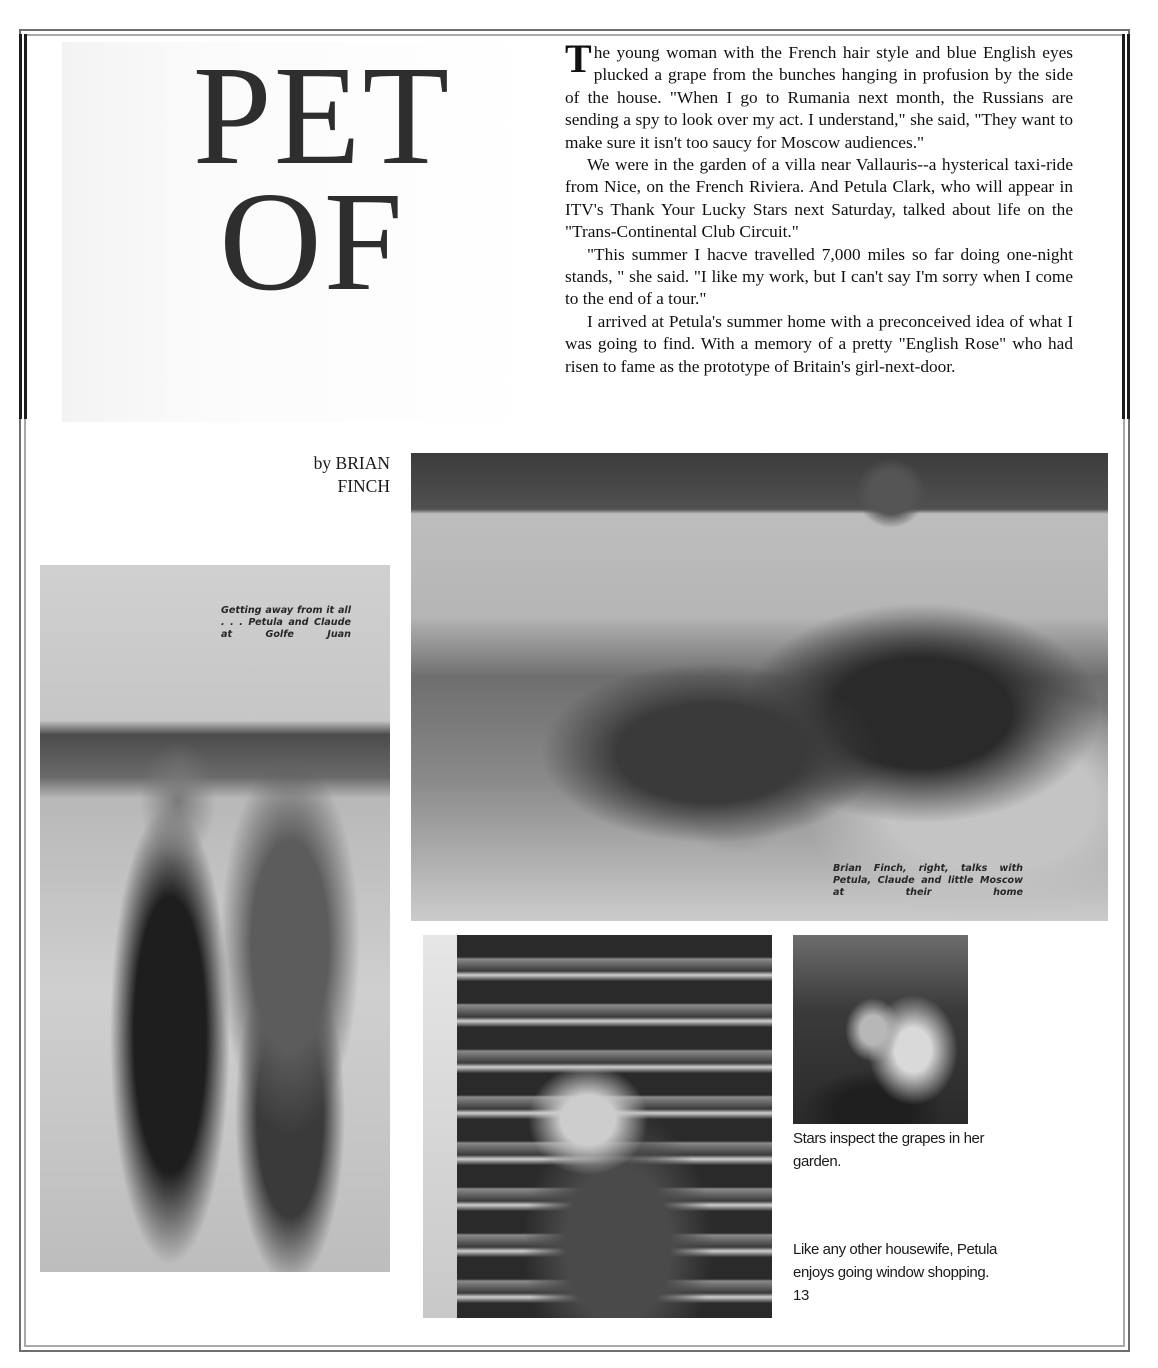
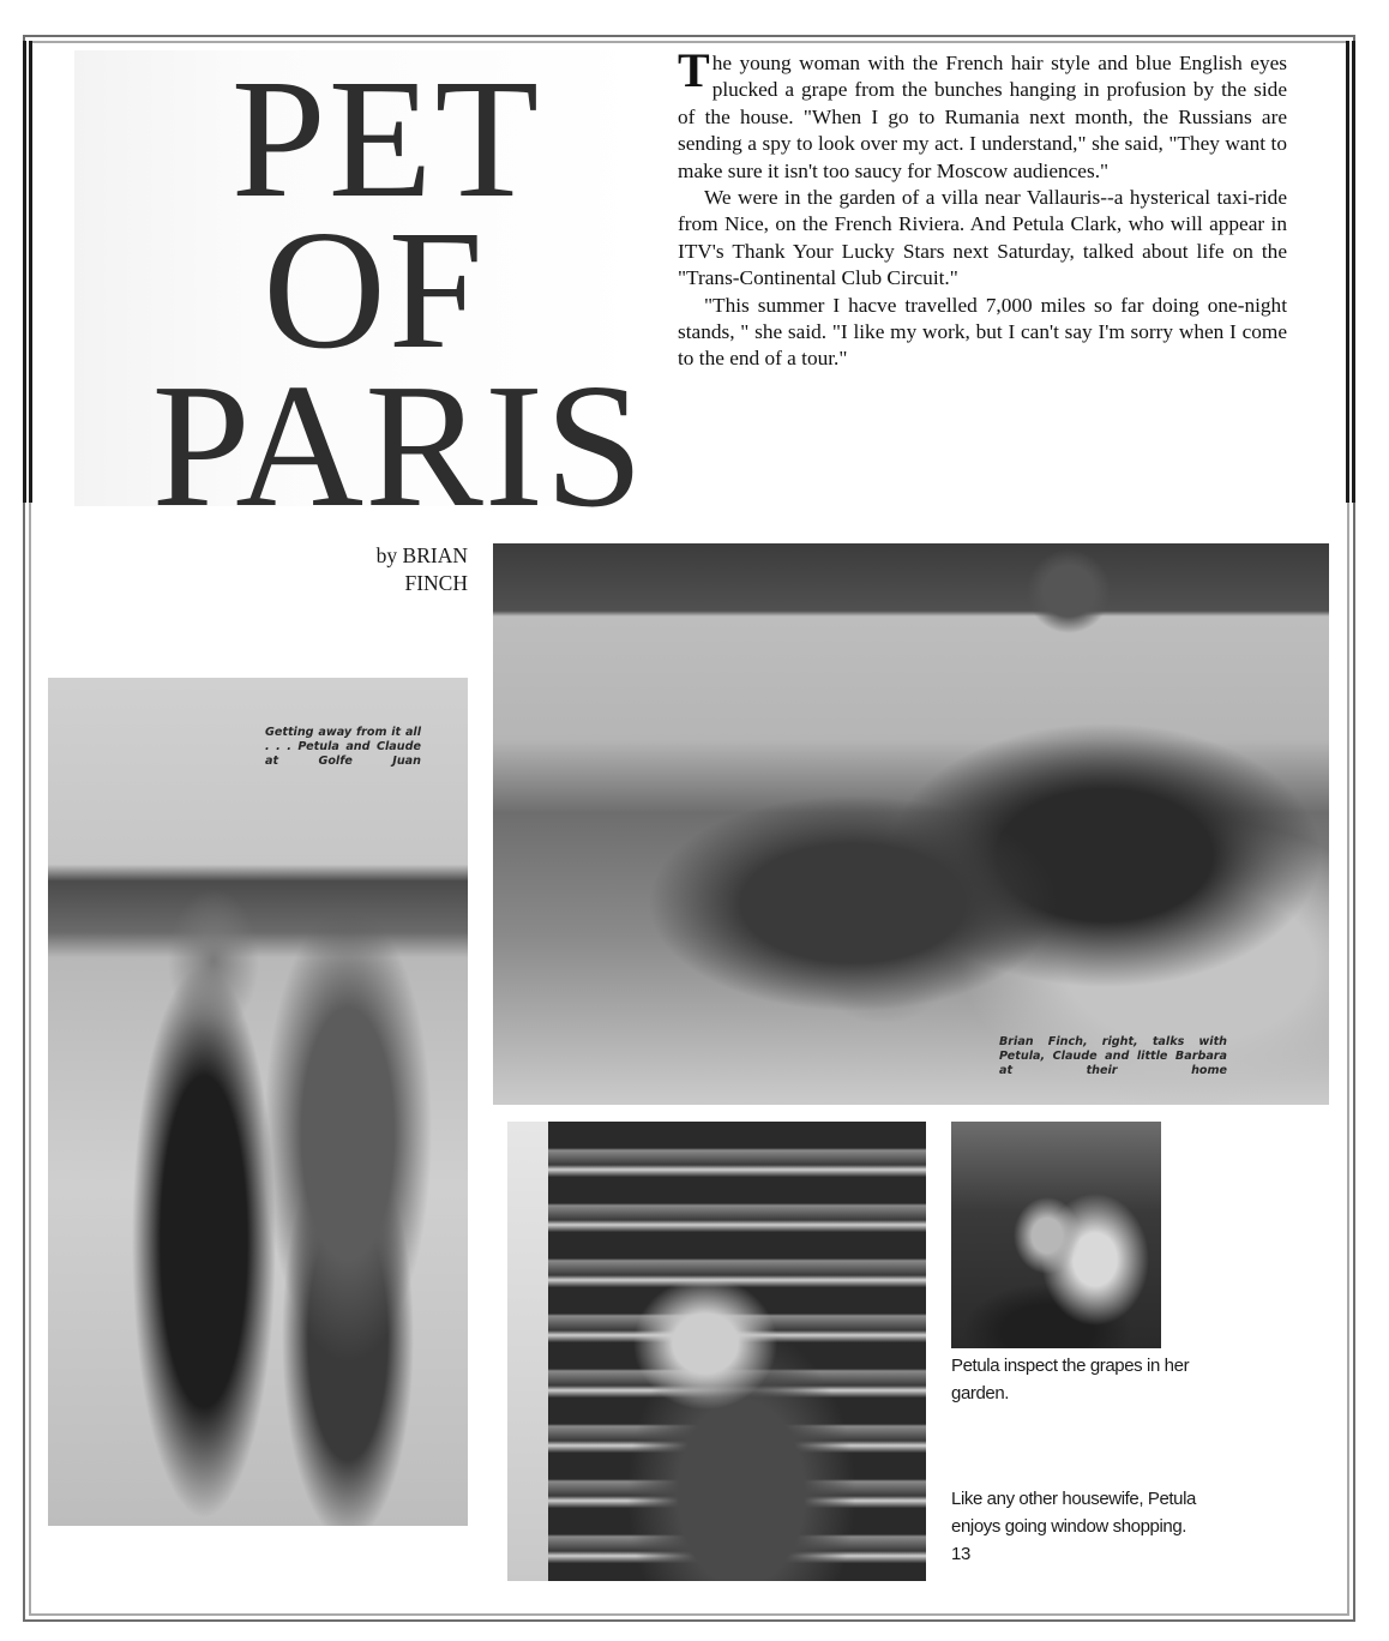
  PET
  OF
+ PARIS
  T
  he young woman with the French hair style and blue English eyes plucked a grape from the bunches hanging in profusion by the side of the house. "When I go to Rumania next month, the Russians are sending a spy to look over my act. I understand," she said, "They want to make sure it isn't too saucy for Moscow audiences."
  We were in the garden of a villa near Vallauris--a hysterical taxi-ride from Nice, on the French Riviera. And Petula Clark, who will appear in ITV's Thank Your Lucky Stars next Saturday, talked about life on the "Trans-Continental Club Circuit."
  "This summer I hacve travelled 7,000 miles so far doing one-night stands, " she said. "I like my work, but I can't say I'm sorry when I come to the end of a tour."
- I arrived at Petula's summer home with a preconceived idea of what I was going to find. With a memory of a pretty "English Rose" who had risen to fame as the prototype of Britain's girl-next-door.
  by BRIAN
  FINCH
  Getting away from it all . . . Petula and Claude at Golfe Juan
- Brian Finch, right, talks with Petula, Claude and little Moscow at their home
+ Brian Finch, right, talks with Petula, Claude and little Barbara at their home
- Stars inspect the grapes in her garden.
+ Petula inspect the grapes in her garden.
  Like any other housewife, Petula enjoys going window shopping.
  13
